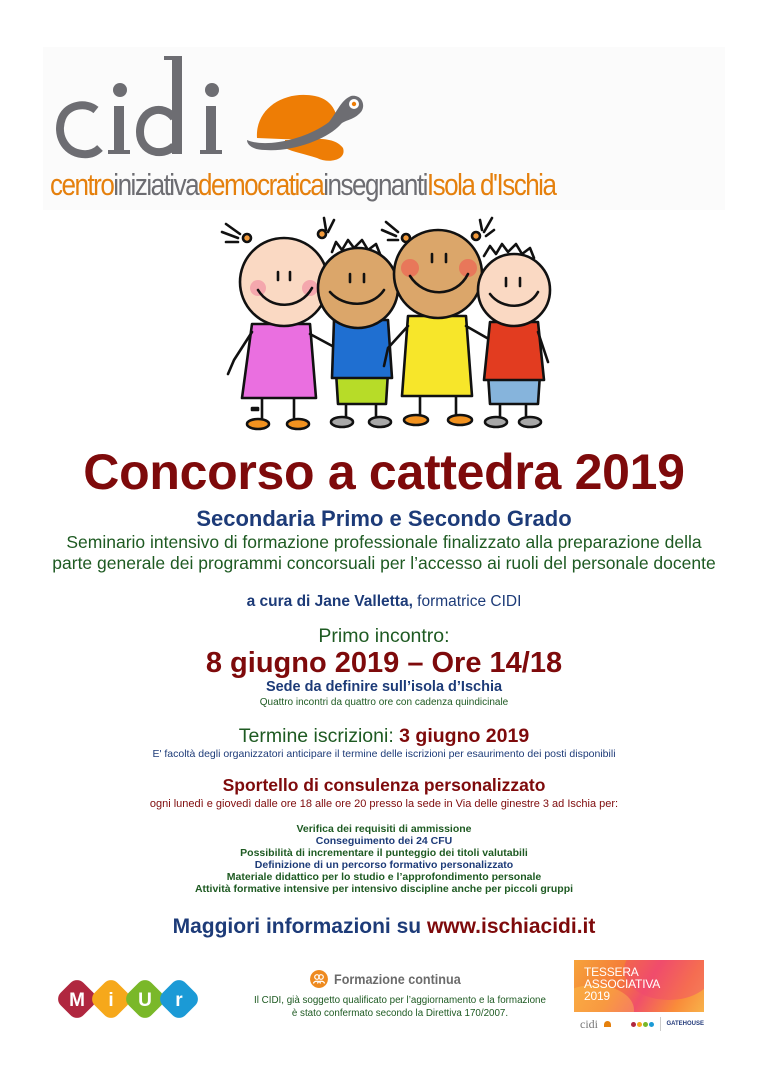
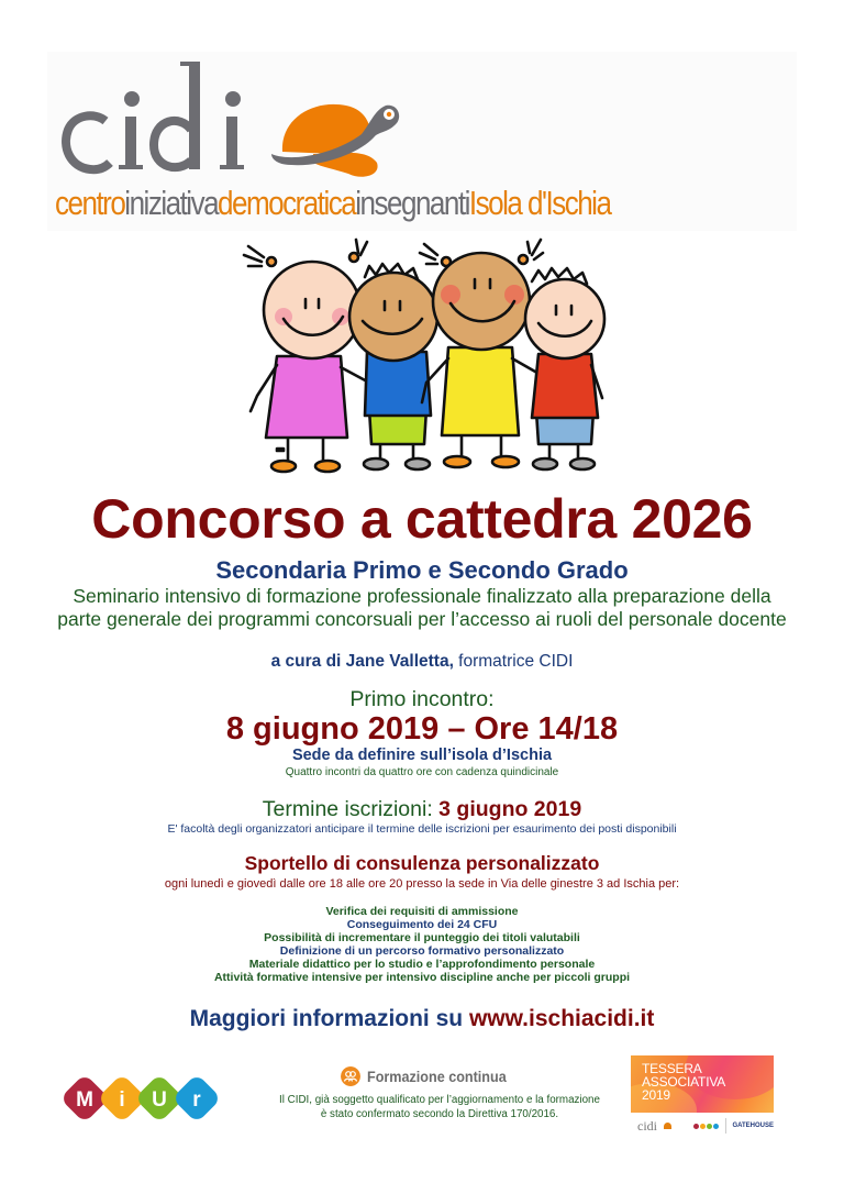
  centroiniziativademocraticainsegnantiIsola d'Ischia
- Concorso a cattedra 2019
+ Concorso a cattedra 2026
  Secondaria Primo e Secondo Grado
  Seminario intensivo di formazione professionale finalizzato alla preparazione della
  parte generale dei programmi concorsuali per l’accesso ai ruoli del personale docente
  a cura di Jane Valletta, formatrice CIDI
  Primo incontro:
  8 giugno 2019 – Ore 14/18
  Sede da definire sull’isola d’Ischia
  Quattro incontri da quattro ore con cadenza quindicinale
  Termine iscrizioni: 3 giugno 2019
  E' facoltà degli organizzatori anticipare il termine delle iscrizioni per esaurimento dei posti disponibili
  Sportello di consulenza personalizzato
  ogni lunedì e giovedì dalle ore 18 alle ore 20 presso la sede in Via delle ginestre 3 ad Ischia per:
  Verifica dei requisiti di ammissione
  Conseguimento dei 24 CFU
  Possibilità di incrementare il punteggio dei titoli valutabili
  Definizione di un percorso formativo personalizzato
  Materiale didattico per lo studio e l’approfondimento personale
  Attività formative intensive per intensivo discipline anche per piccoli gruppi
  Maggiori informazioni su www.ischiacidi.it
  M
  i
  U
  r
  Formazione continua
  Il CIDI, già soggetto qualificato per l’aggiornamento e la formazione
- è stato confermato secondo la Direttiva 170/2007.
+ è stato confermato secondo la Direttiva 170/2016.
  TESSERA
  ASSOCIATIVA
  2019
  cidi
